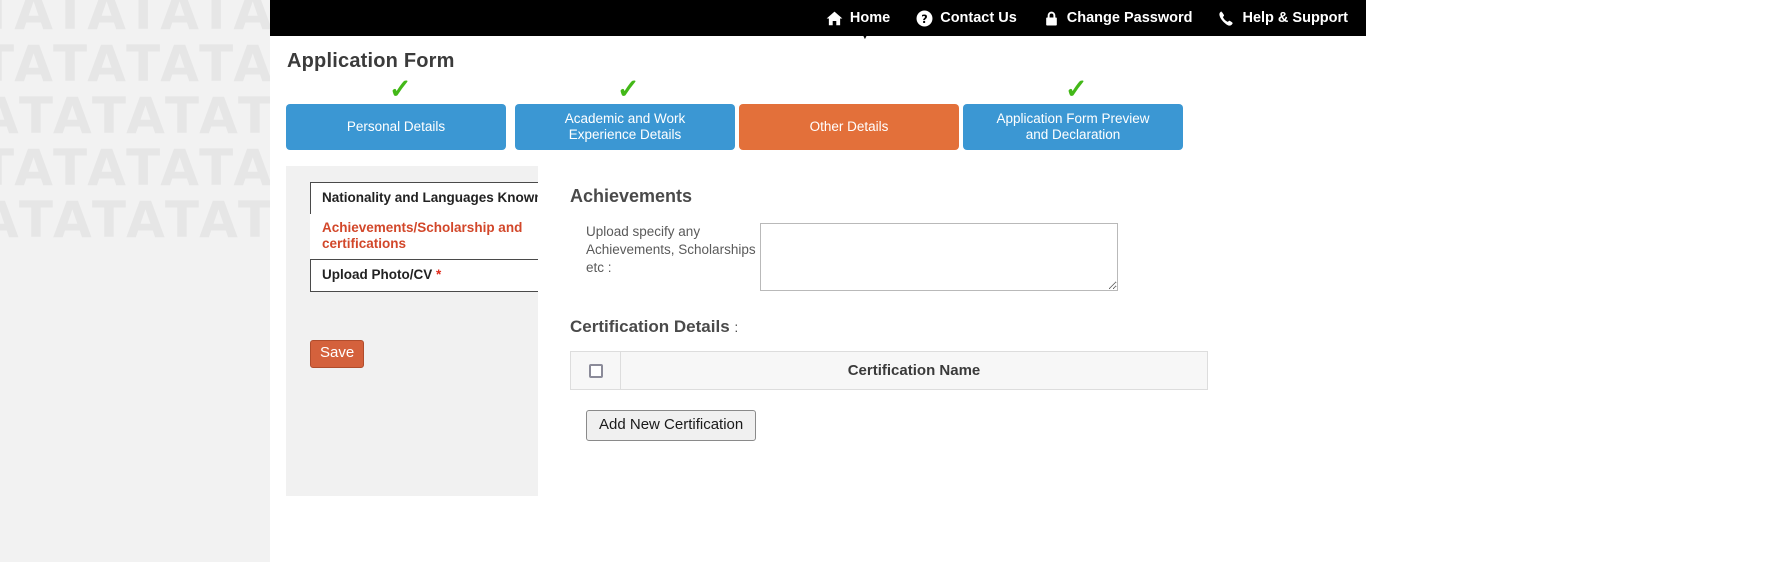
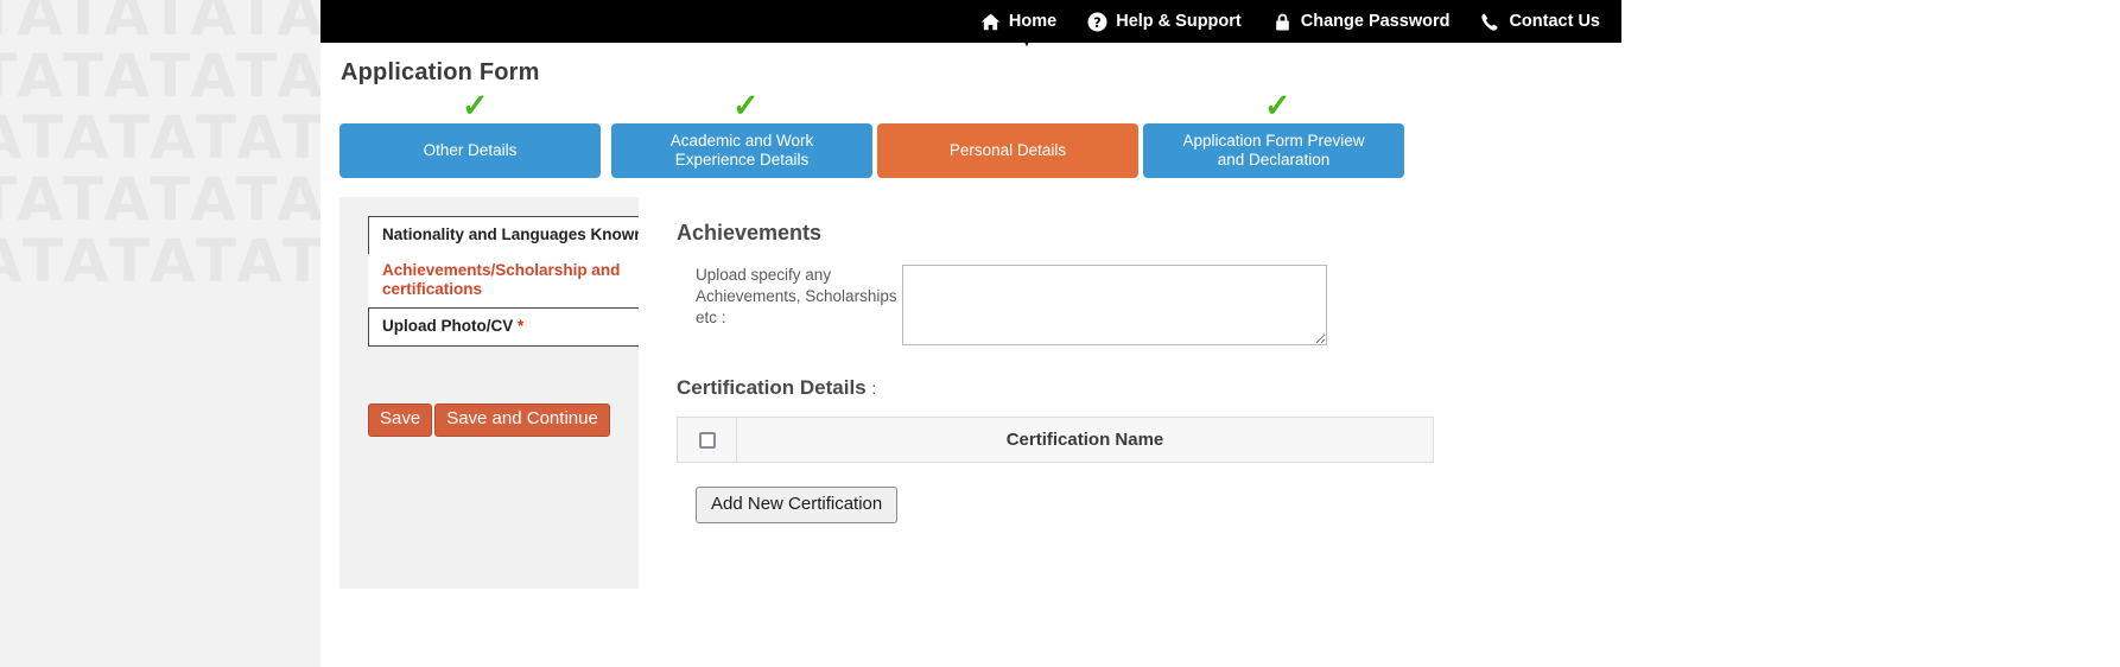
  ATATATA
  ATATATA
  TATATAT
  ATATATA
  TATATAT
  Home
  ?
- Contact Us
+ Help & Support
  Change Password
- Help & Support
+ Contact Us
  ▼
  Application Form
  ✓
- Personal Details
+ Other Details
  ✓
  Academic and Work
  Experience Details
- Other Details
+ Personal Details
  ✓
  Application Form Preview
  and Declaration
  Nationality and Languages Know
  Achievements/Scholarship and certifications
  Upload Photo/CV *
  Save
+ Save and Continue
  Achievements
  Upload specify any Achievements, Scholarships etc :
  Certification Details :
  	Certification Name
  Add New Certification
